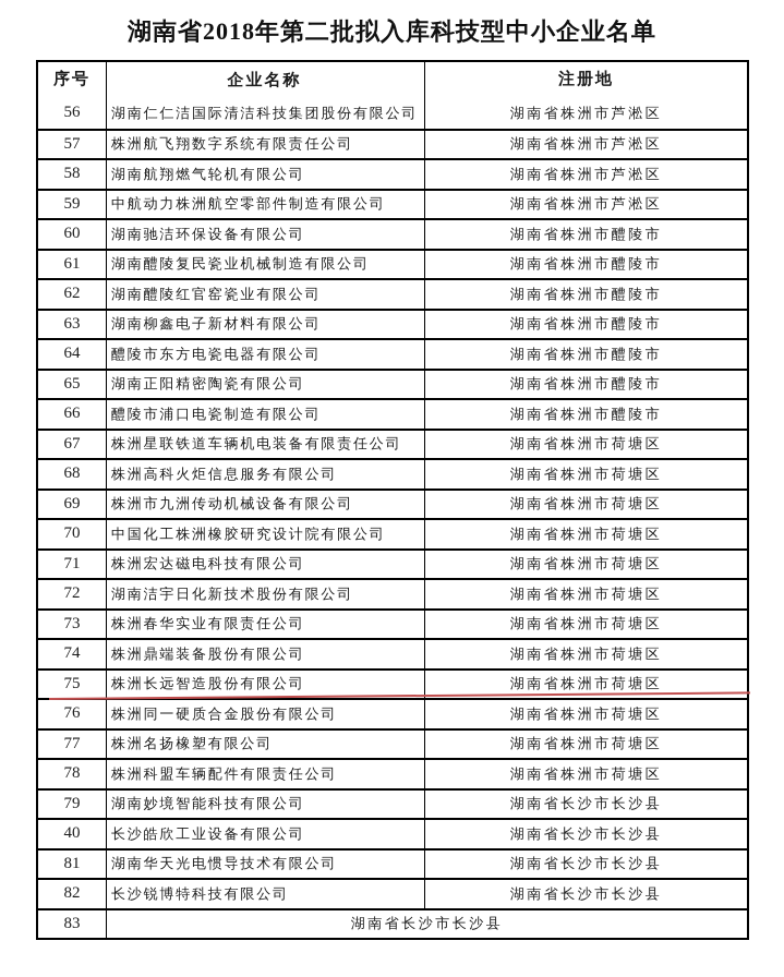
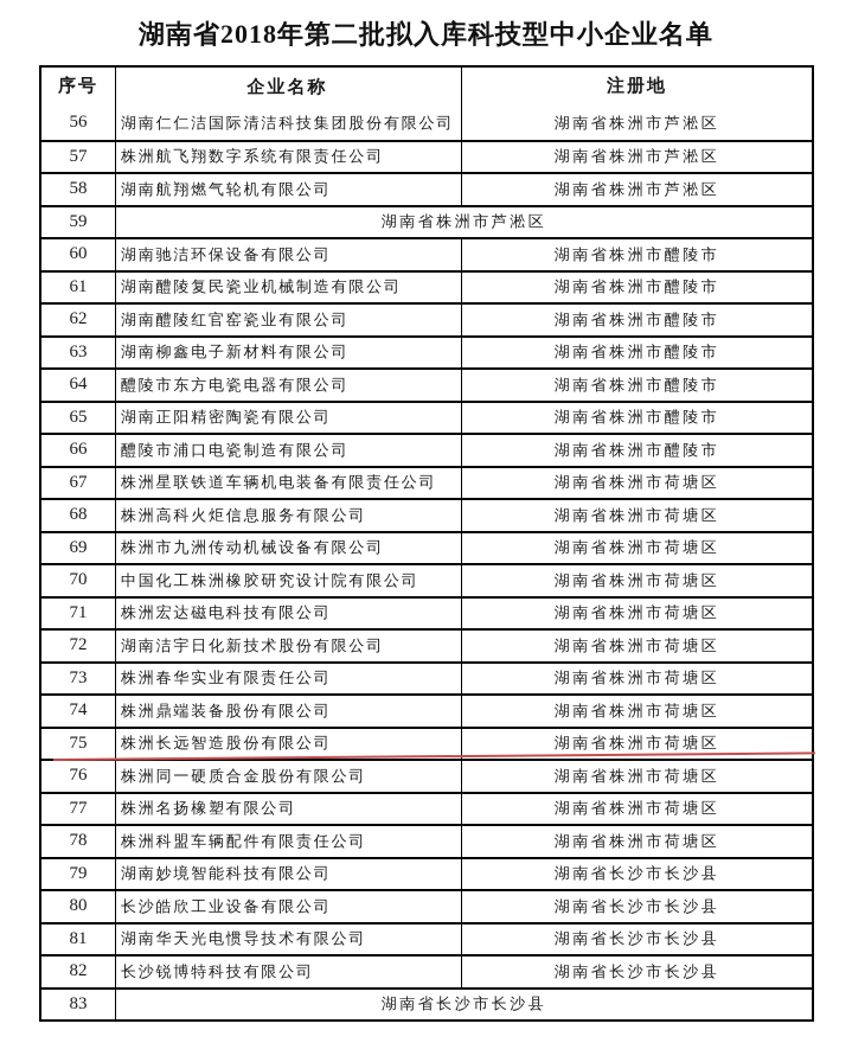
  湖南省2018年第二批拟入库科技型中小企业名单
  序号
  企业名称
  注册地
  56
  湖南仁仁洁国际清洁科技集团股份有限公司
  湖南省株洲市芦淞区
  57
  株洲航飞翔数字系统有限责任公司
  湖南省株洲市芦淞区
  58
  湖南航翔燃气轮机有限公司
  湖南省株洲市芦淞区
  59
- 中航动力株洲航空零部件制造有限公司
  湖南省株洲市芦淞区
  60
  湖南驰洁环保设备有限公司
  湖南省株洲市醴陵市
  61
  湖南醴陵复民瓷业机械制造有限公司
  湖南省株洲市醴陵市
  62
  湖南醴陵红官窑瓷业有限公司
  湖南省株洲市醴陵市
  63
  湖南柳鑫电子新材料有限公司
  湖南省株洲市醴陵市
  64
  醴陵市东方电瓷电器有限公司
  湖南省株洲市醴陵市
  65
  湖南正阳精密陶瓷有限公司
  湖南省株洲市醴陵市
  66
  醴陵市浦口电瓷制造有限公司
  湖南省株洲市醴陵市
  67
  株洲星联铁道车辆机电装备有限责任公司
  湖南省株洲市荷塘区
  68
  株洲高科火炬信息服务有限公司
  湖南省株洲市荷塘区
  69
  株洲市九洲传动机械设备有限公司
  湖南省株洲市荷塘区
  70
  中国化工株洲橡胶研究设计院有限公司
  湖南省株洲市荷塘区
  71
  株洲宏达磁电科技有限公司
  湖南省株洲市荷塘区
  72
  湖南洁宇日化新技术股份有限公司
  湖南省株洲市荷塘区
  73
  株洲春华实业有限责任公司
  湖南省株洲市荷塘区
  74
  株洲鼎端装备股份有限公司
  湖南省株洲市荷塘区
  75
  株洲长远智造股份有限公司
  湖南省株洲市荷塘区
  76
  株洲同一硬质合金股份有限公司
  湖南省株洲市荷塘区
  77
  株洲名扬橡塑有限公司
  湖南省株洲市荷塘区
  78
  株洲科盟车辆配件有限责任公司
  湖南省株洲市荷塘区
  79
  湖南妙境智能科技有限公司
  湖南省长沙市长沙县
- 40
+ 80
  长沙皓欣工业设备有限公司
  湖南省长沙市长沙县
  81
  湖南华天光电惯导技术有限公司
  湖南省长沙市长沙县
  82
  长沙锐博特科技有限公司
  湖南省长沙市长沙县
  83
  湖南省长沙市长沙县
